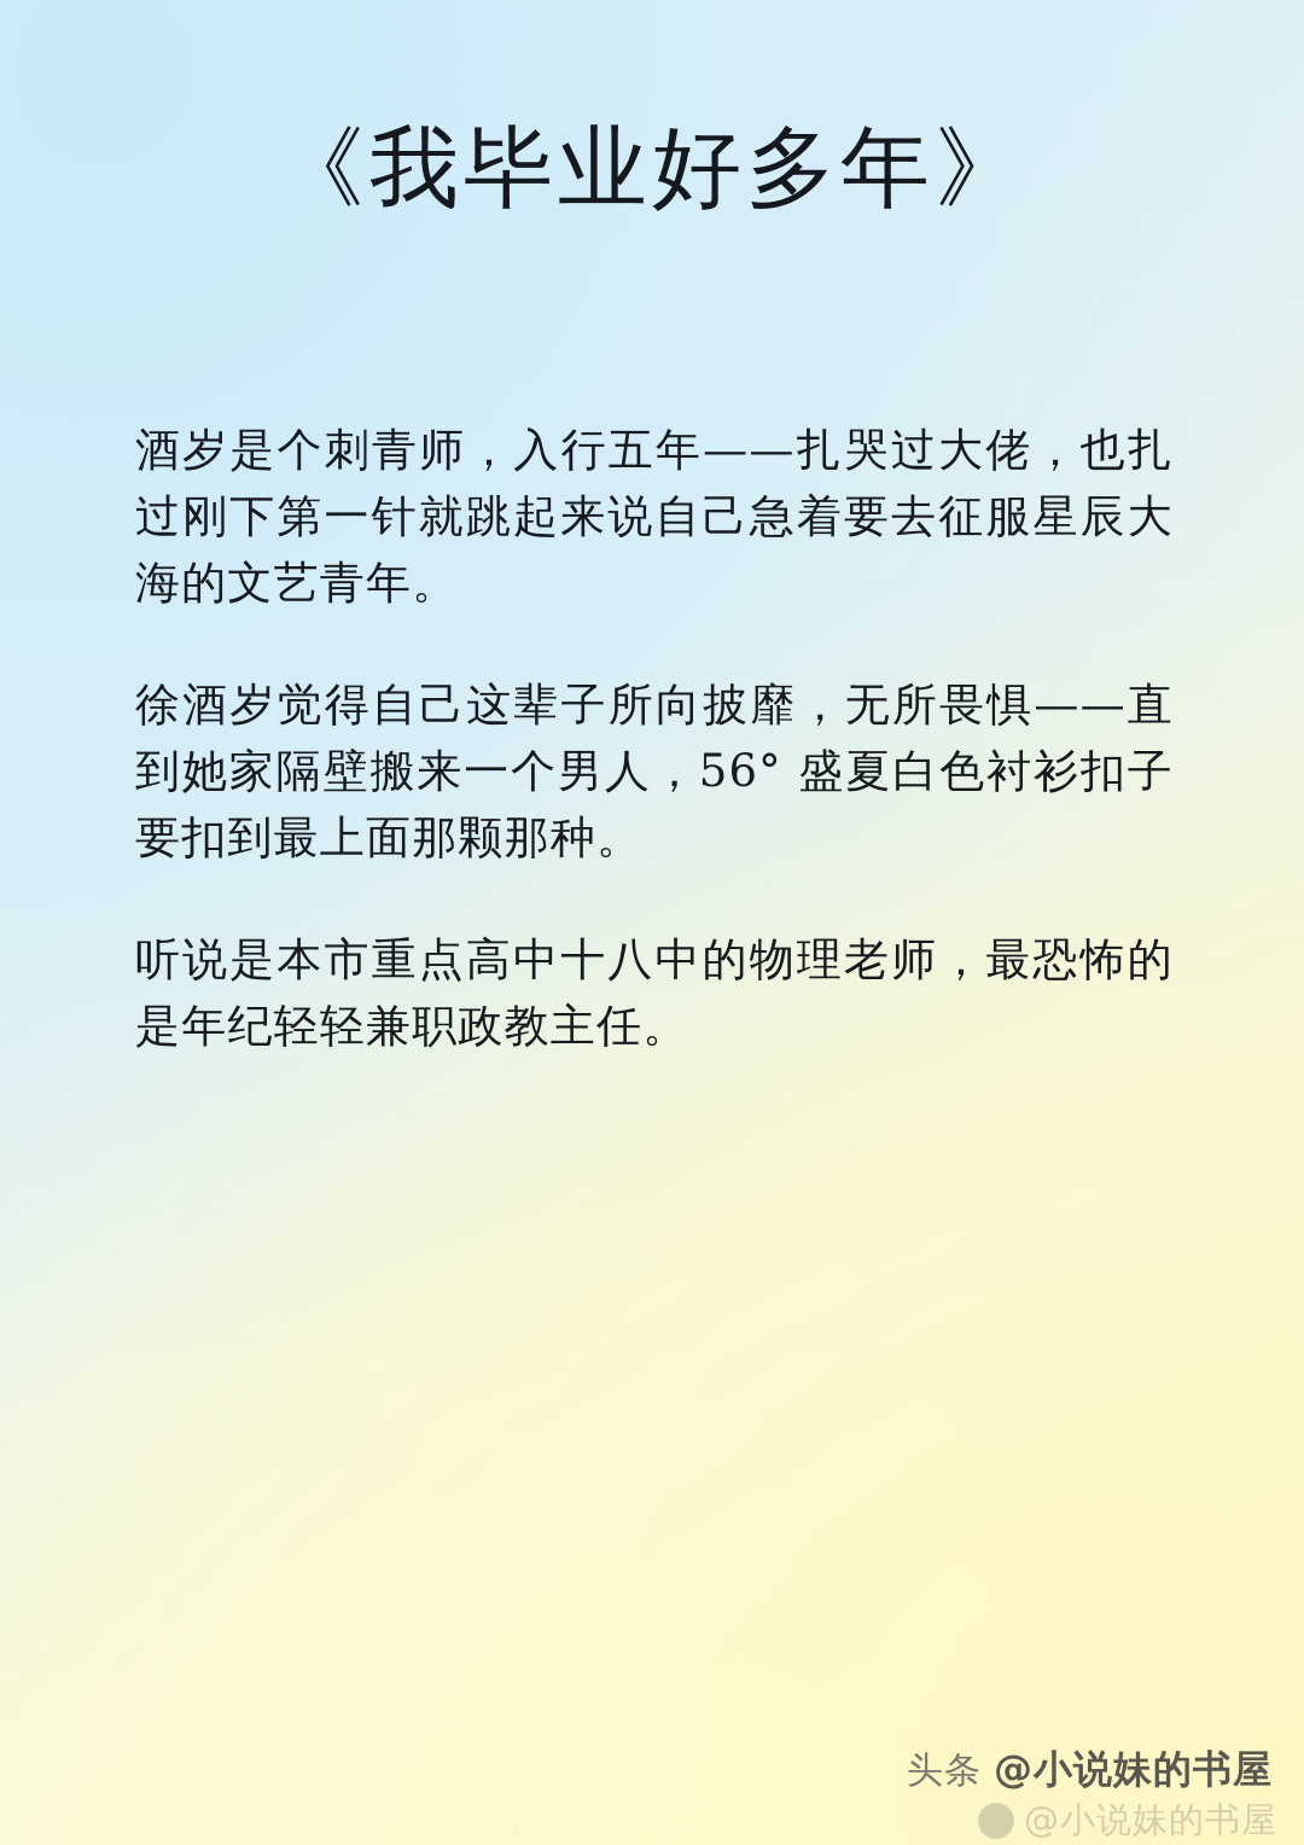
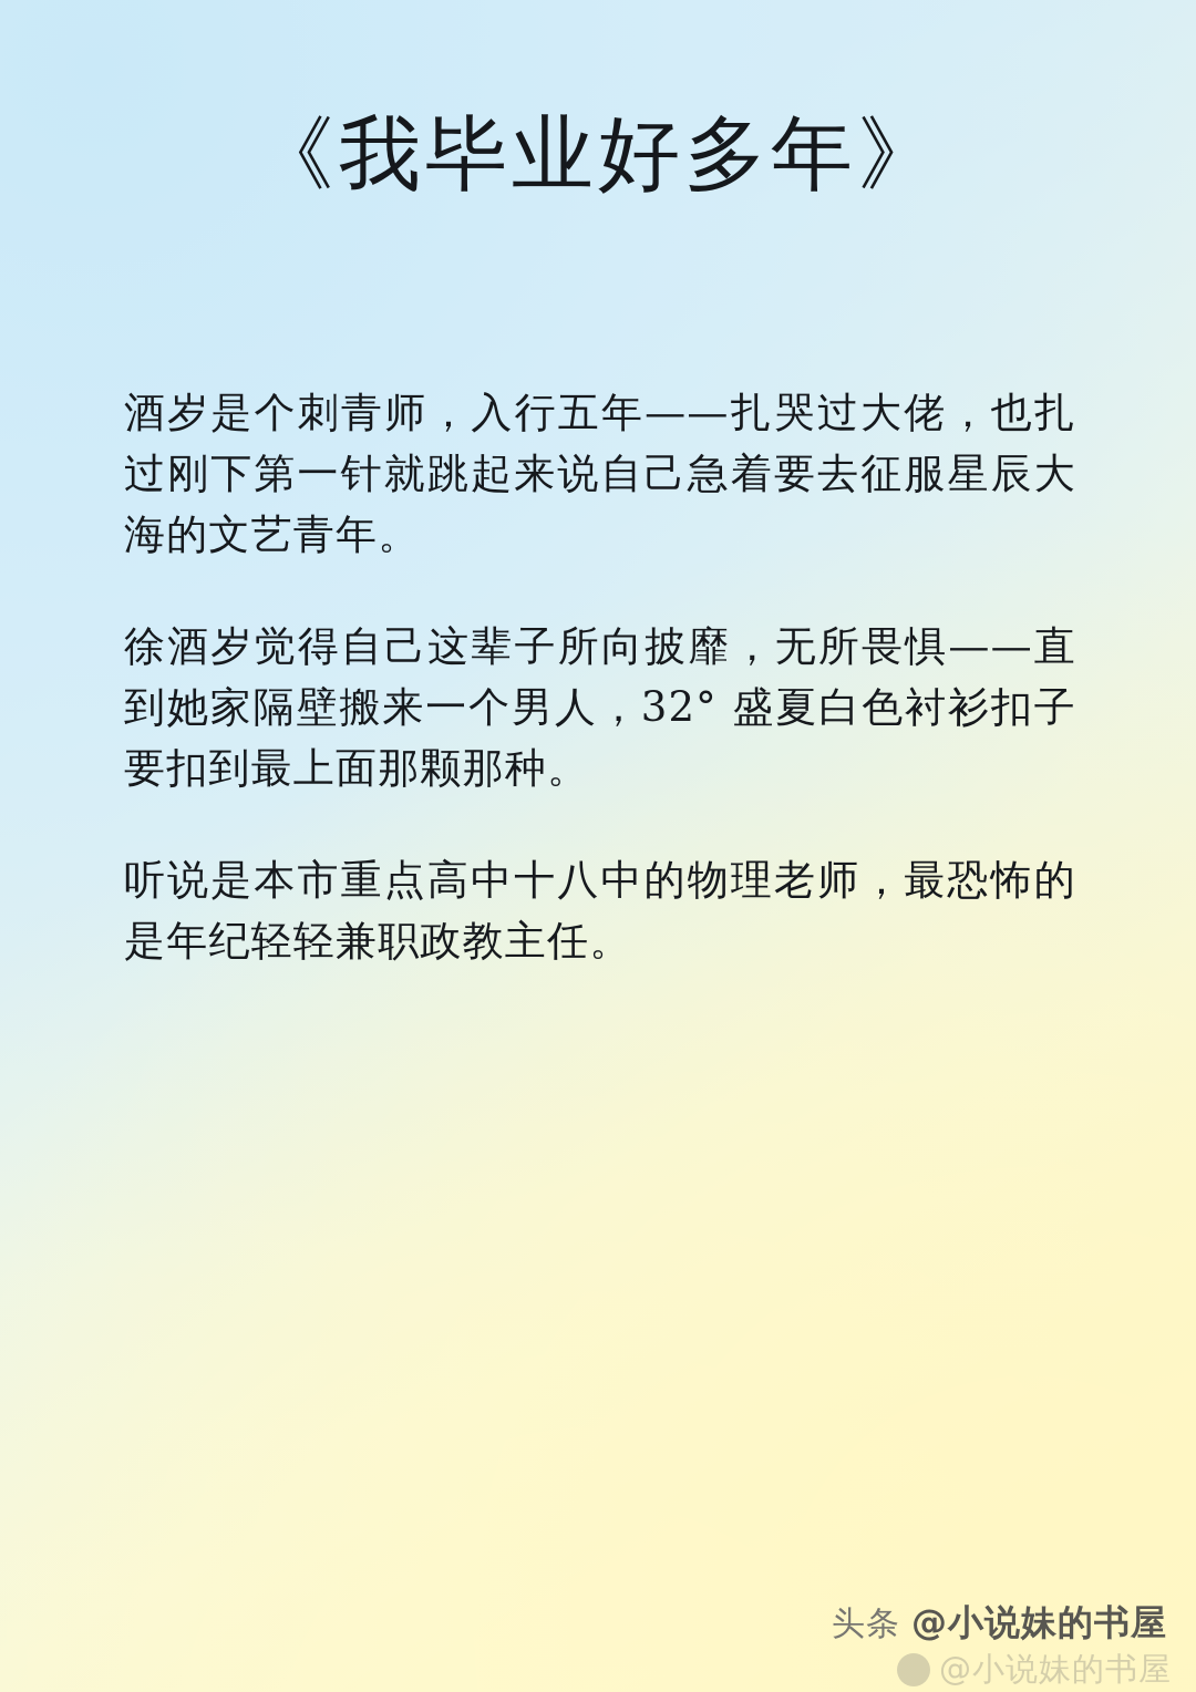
  《我毕业好多年》
  酒岁是个刺青师，入行五年——扎哭过大佬，也扎过刚下第一针就跳起来说自己急着要去征服星辰大海的文艺青年。
- 徐酒岁觉得自己这辈子所向披靡，无所畏惧——直到她家隔壁搬来一个男人，56° 盛夏白色衬衫扣子要扣到最上面那颗那种。
+ 徐酒岁觉得自己这辈子所向披靡，无所畏惧——直到她家隔壁搬来一个男人，32° 盛夏白色衬衫扣子要扣到最上面那颗那种。
  听说是本市重点高中十八中的物理老师，最恐怖的是年纪轻轻兼职政教主任。
  头条
  @小说妹的书屋
  @小说妹的书屋
